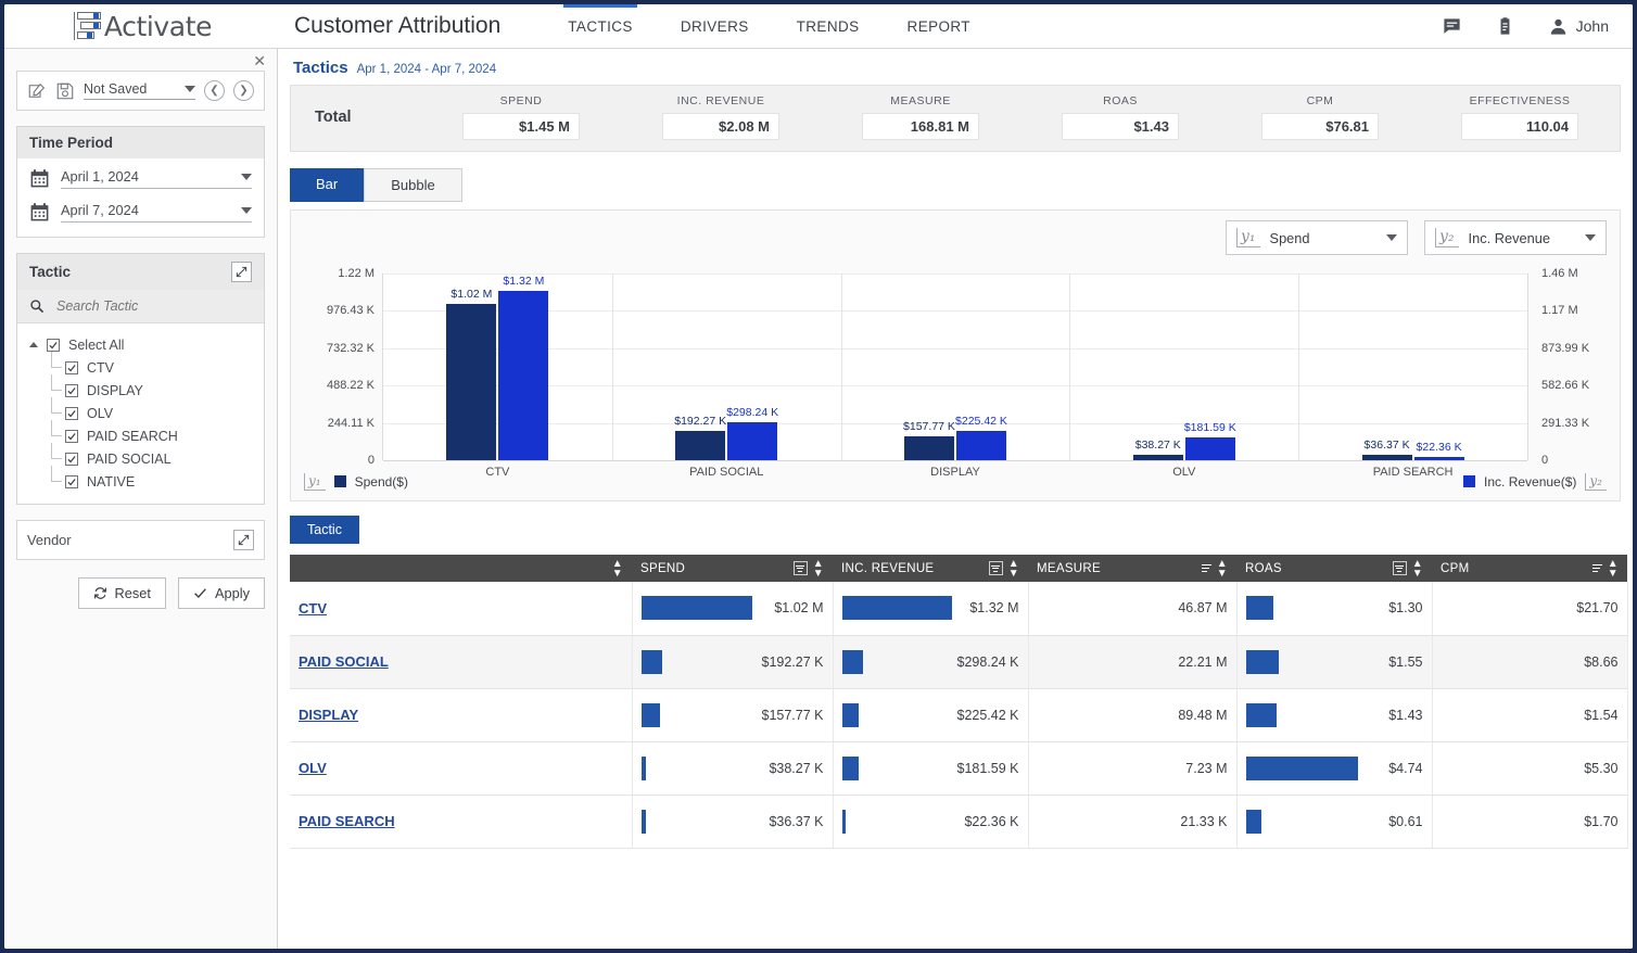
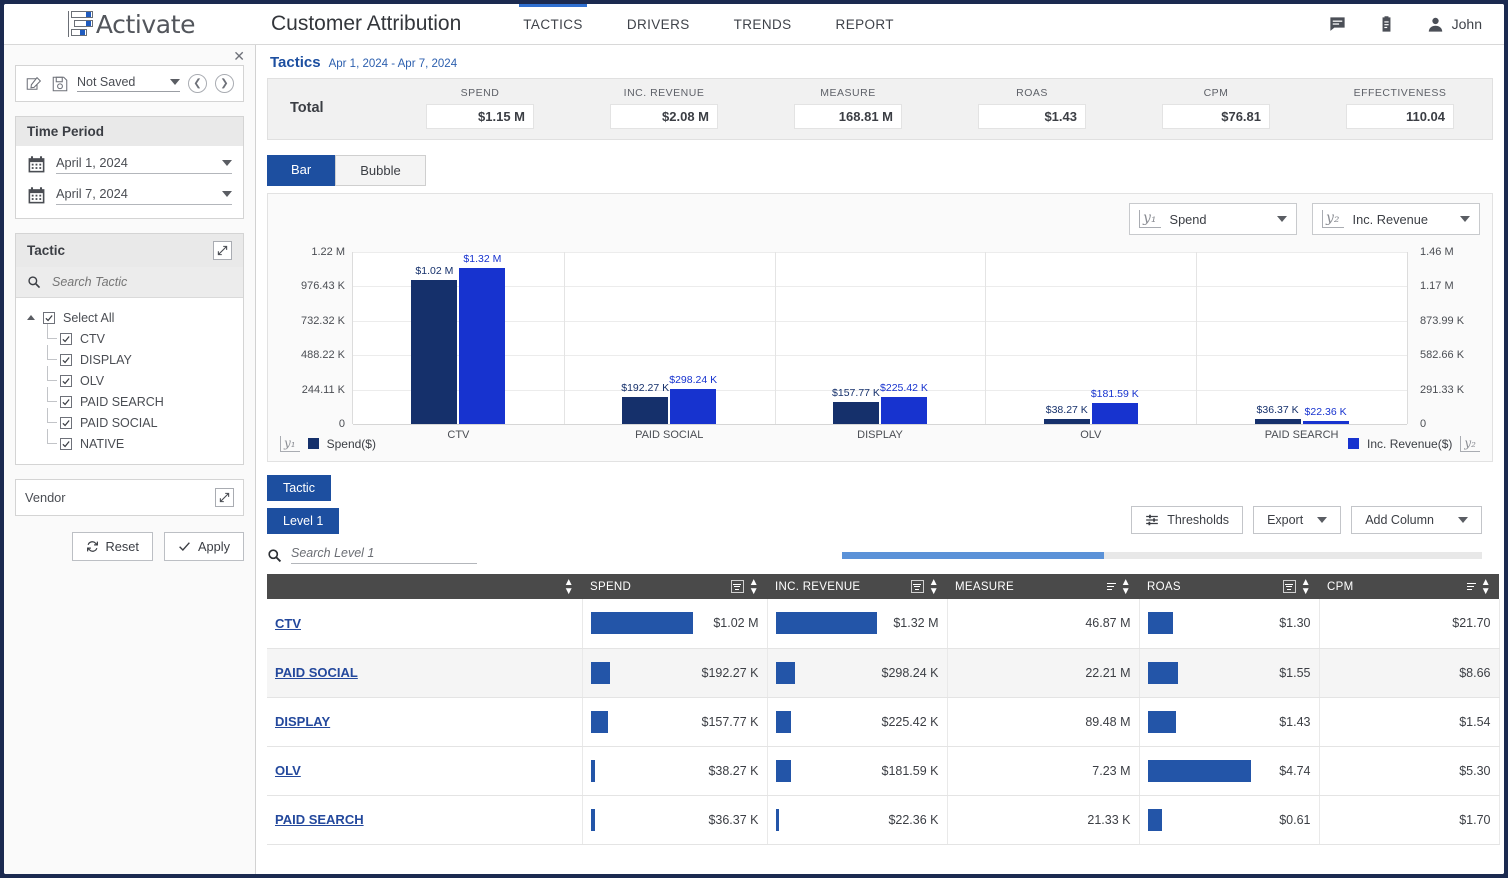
  Activate
  Customer Attribution
  TACTICS
  DRIVERS
  TRENDS
  REPORT
  John
  ✕
  Not Saved
  ❮
  ❯
  Time Period
  April 1, 2024
  April 7, 2024
  Tactic
  Search Tactic
  Select All
  CTV
  DISPLAY
  OLV
  PAID SEARCH
  PAID SOCIAL
  NATIVE
  Vendor
  Reset
  Apply
  Tactics
  Apr 1, 2024 - Apr 7, 2024
  Total
  SPEND
- $1.45 M
+ $1.15 M
  INC. REVENUE
  $2.08 M
  MEASURE
  168.81 M
  ROAS
  $1.43
  CPM
  $76.81
  EFFECTIVENESS
  110.04
  Bar
  Bubble
  y₁
  Spend
  y₂
  Inc. Revenue
  1.22 M
  976.43 K
  732.32 K
  488.22 K
  244.11 K
  0
  $1.02 M
  $1.32 M
  CTV
  $192.27 K
  $298.24 K
  PAID SOCIAL
  $157.77 K
  $225.42 K
  DISPLAY
  $38.27 K
  $181.59 K
  OLV
  $36.37 K
  $22.36 K
  PAID SEARCH
  1.46 M
  1.17 M
  873.99 K
  582.66 K
  291.33 K
  0
  y₁
  Spend($)
  Inc. Revenue($)
  y₂
  Tactic
+ Level 1
+ Thresholds
+ Export
+ Add Column
+ Search Level 1
  ▲▼	SPEND ▲▼	INC. REVENUE ▲▼	MEASURE ▲▼	ROAS ▲▼	CPM ▲▼
  CTV	$1.02 M	$1.32 M	46.87 M	$1.30	$21.70
  PAID SOCIAL	$192.27 K	$298.24 K	22.21 M	$1.55	$8.66
  DISPLAY	$157.77 K	$225.42 K	89.48 M	$1.43	$1.54
  OLV	$38.27 K	$181.59 K	7.23 M	$4.74	$5.30
  PAID SEARCH	$36.37 K	$22.36 K	21.33 K	$0.61	$1.70
